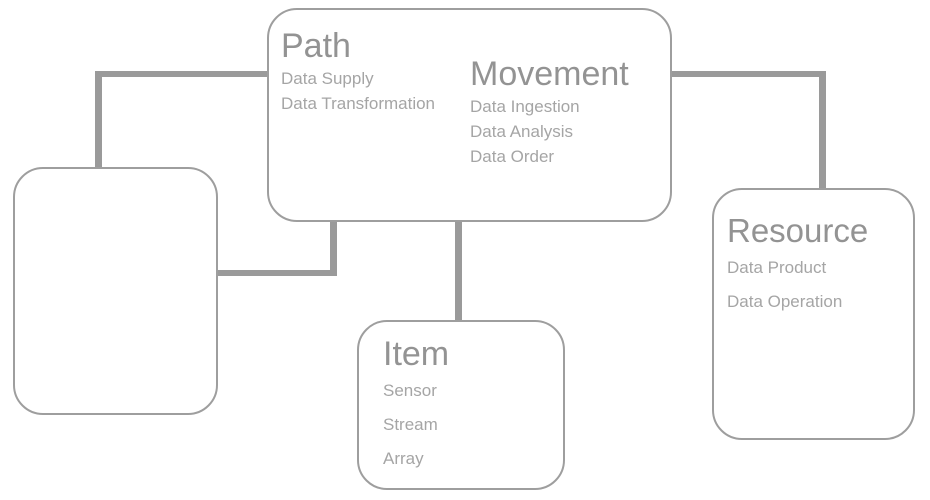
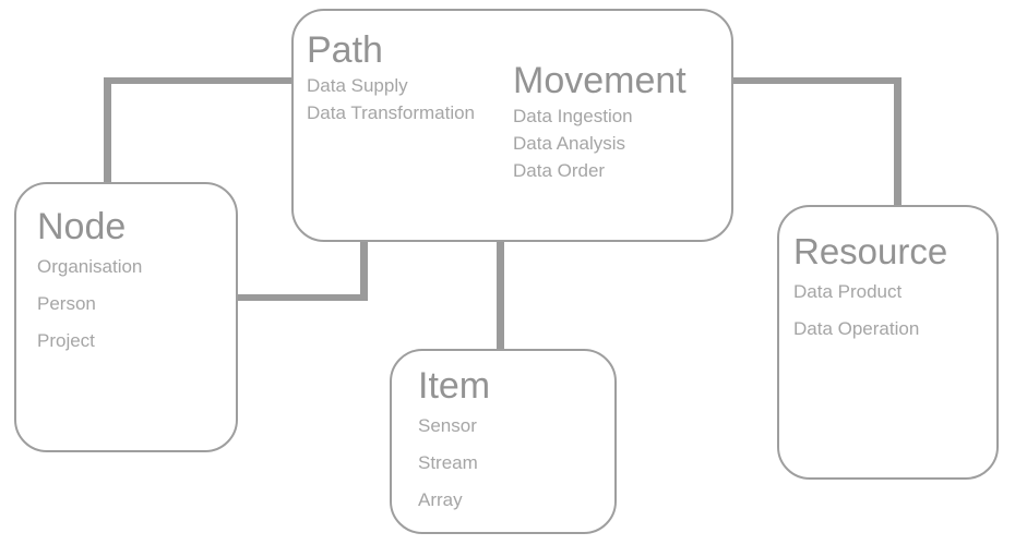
  Path
  Data Supply
  Data Transformation
  Movement
  Data Ingestion
  Data Analysis
  Data Order
+ Node
+ Organisation
+ Person
+ Project
  Item
  Sensor
  Stream
  Array
  Resource
  Data Product
  Data Operation
